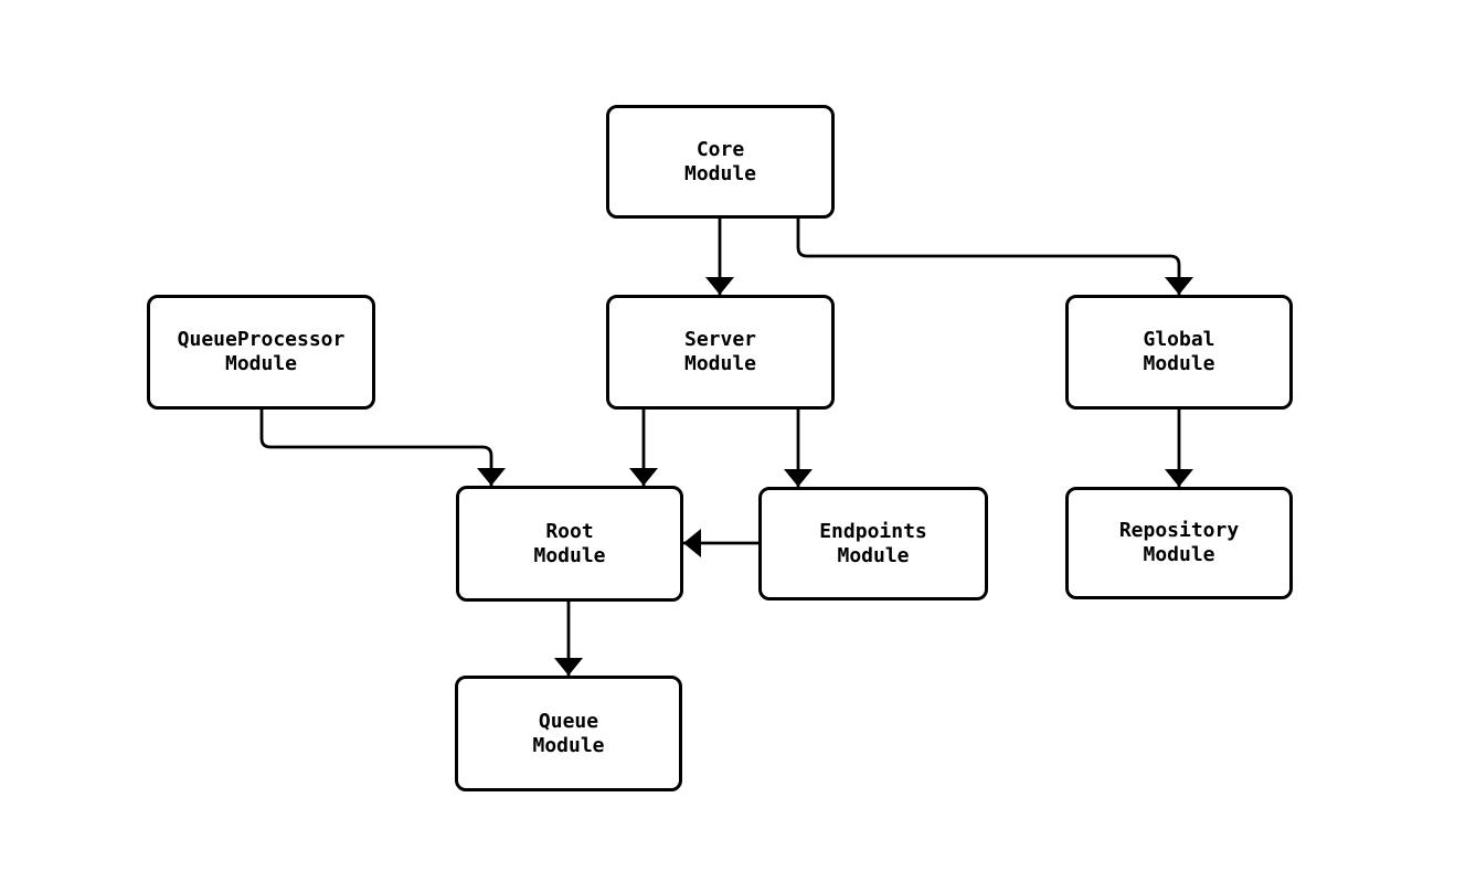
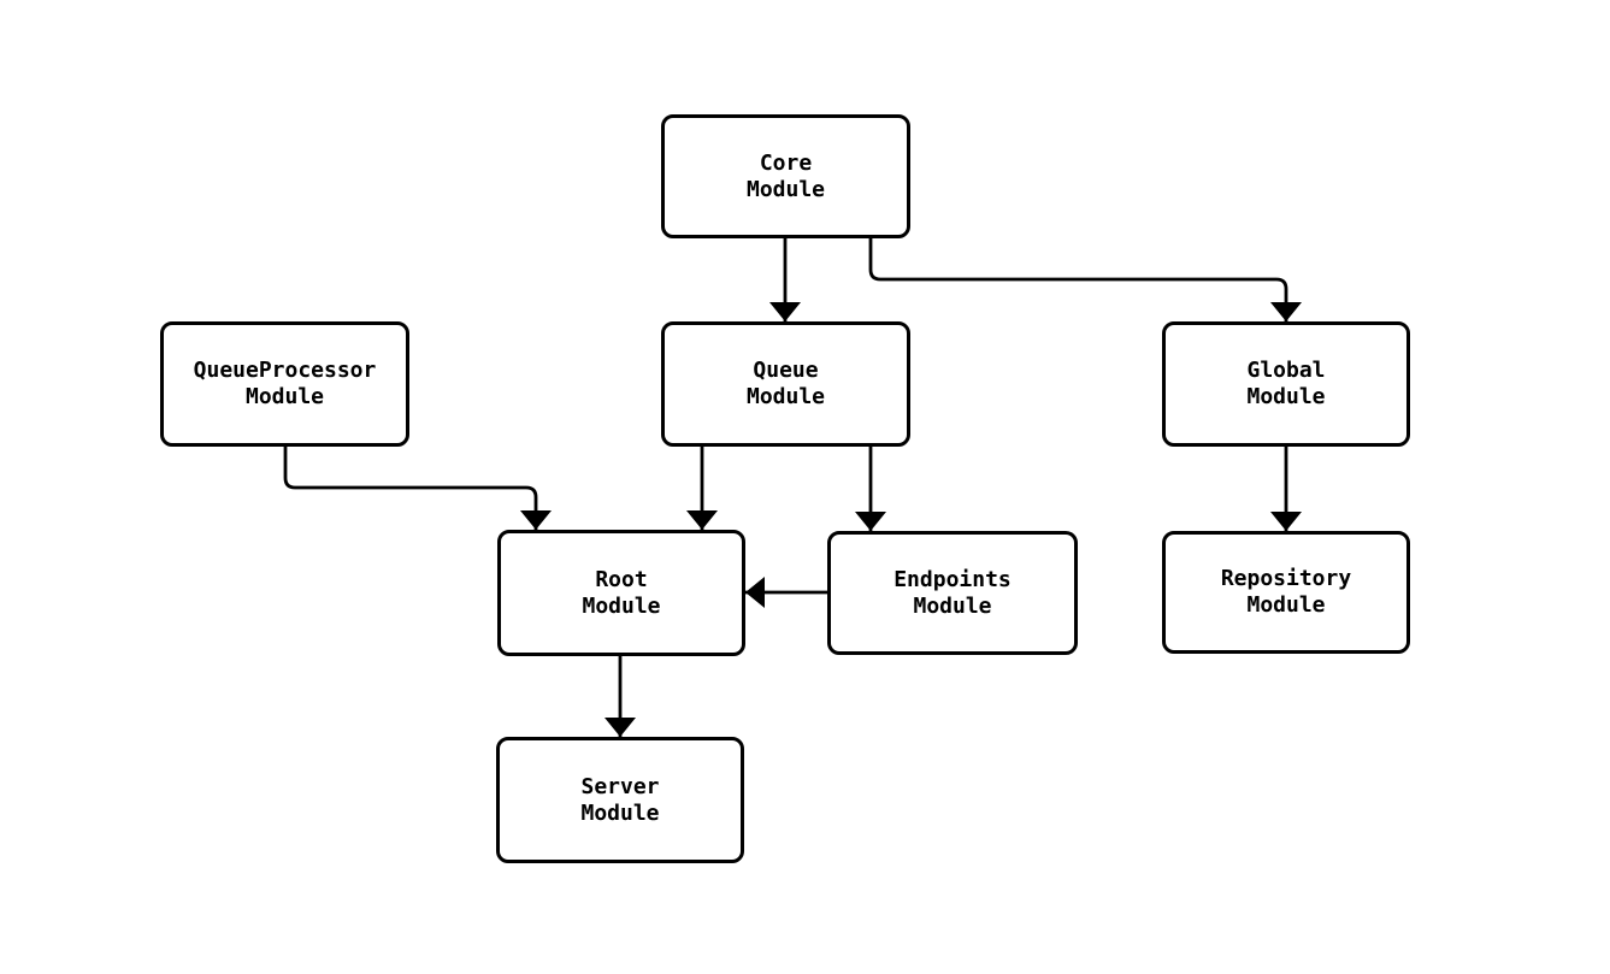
  Core
  Module
  QueueProcessor
  Module
- Server
+ Queue
  Module
  Global
  Module
  Root
  Module
  Endpoints
  Module
  Repository
  Module
- Queue
+ Server
  Module
